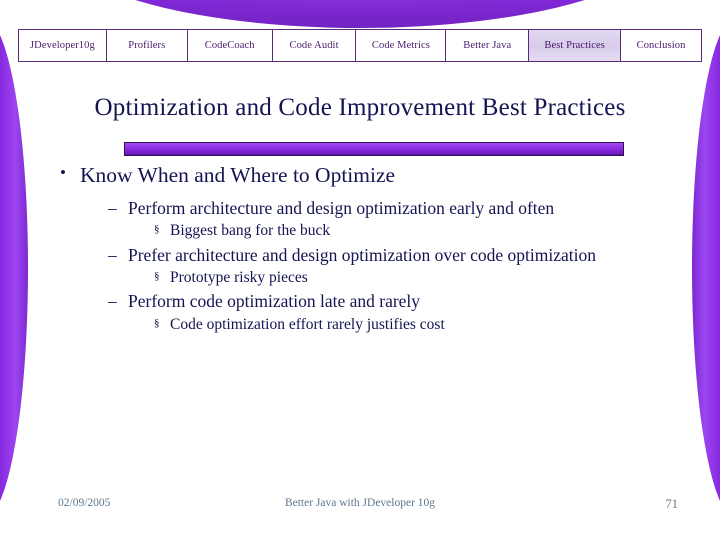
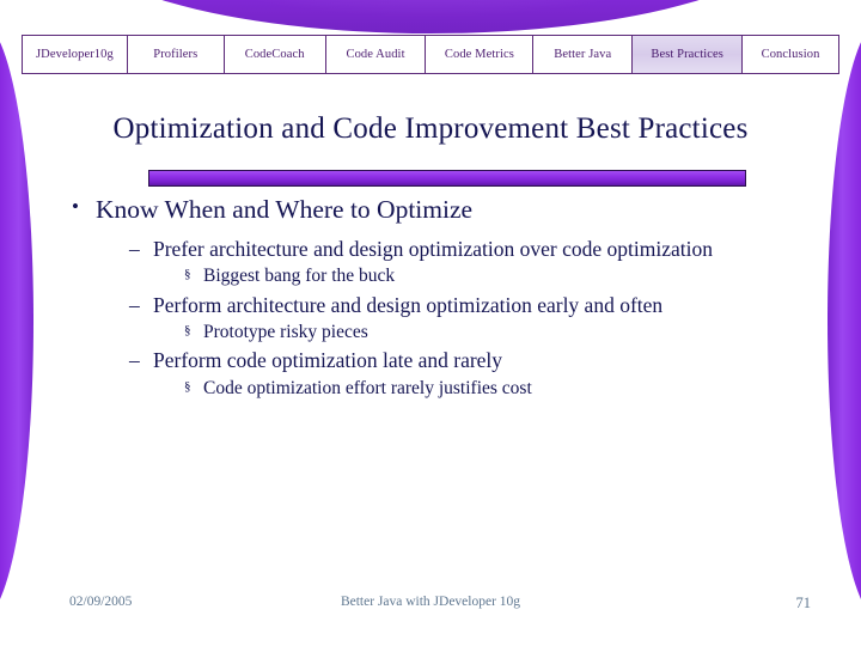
  JDeveloper10g
  Profilers
  CodeCoach
  Code Audit
  Code Metrics
  Better Java
  Best Practices
  Conclusion
  Optimization and Code Improvement Best Practices
  •
  Know When and Where to Optimize
  –
- Perform architecture and design optimization early and often
+ Prefer architecture and design optimization over code optimization
  §
  Biggest bang for the buck
  –
- Prefer architecture and design optimization over code optimization
+ Perform architecture and design optimization early and often
  §
  Prototype risky pieces
  –
  Perform code optimization late and rarely
  §
  Code optimization effort rarely justifies cost
  02/09/2005
  Better Java with JDeveloper 10g
  71
